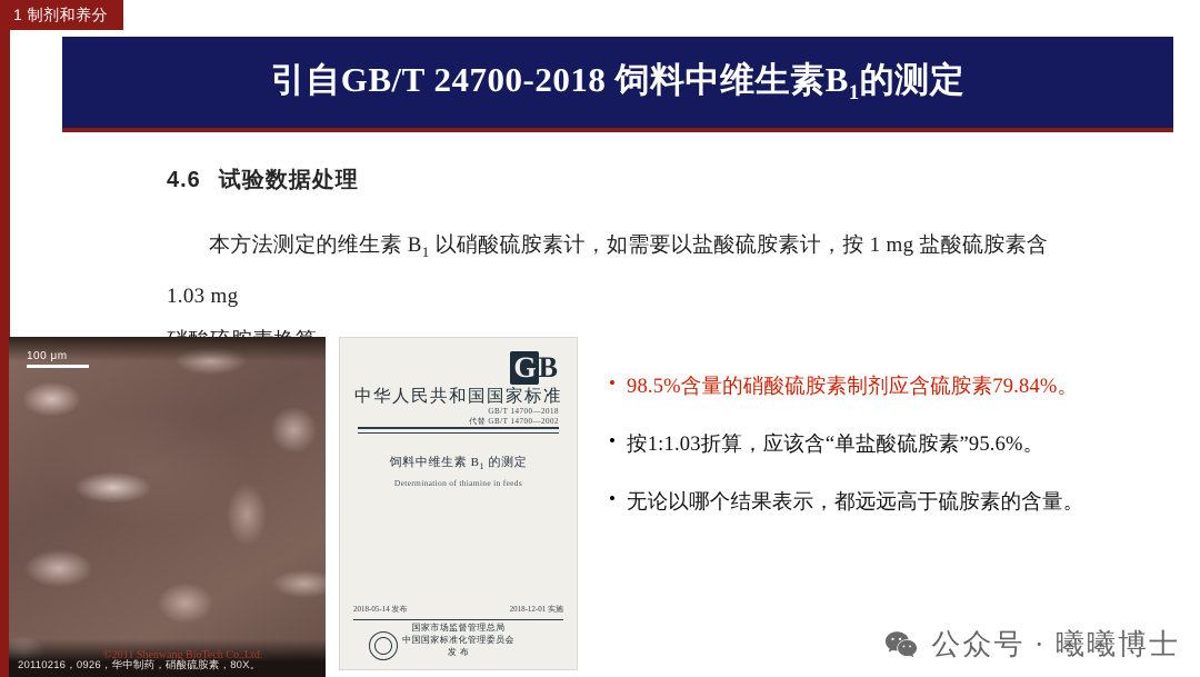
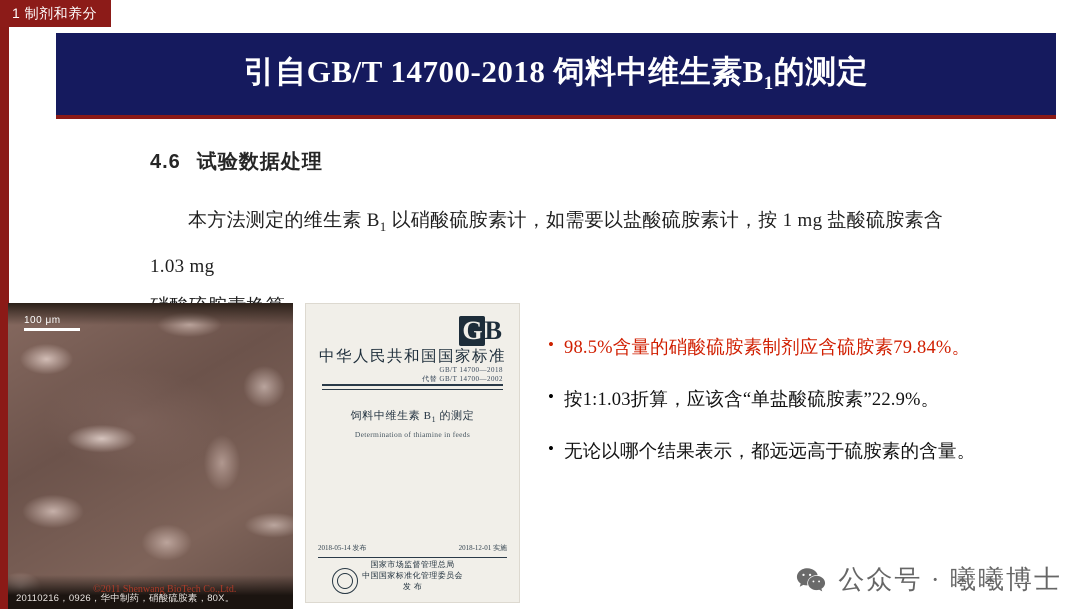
  1 制剂和养分
- 引自GB/T 24700-2018 饲料中维生素B1的测定
+ 引自GB/T 14700-2018 饲料中维生素B1的测定
  4.6 试验数据处理
  本方法测定的维生素 B1 以硝酸硫胺素计，如需要以盐酸硫胺素计，按 1 mg 盐酸硫胺素含 1.03 mg
  100 μm
  ©2011 Shenwang BioTech Co.,Ltd.
  20110216，0926，华中制药，硝酸硫胺素，80X。
  GB
  中华人民共和国国家标准
  GB/T 14700—2018
  代替 GB/T 14700—2002
  饲料中维生素 B1 的测定
  Determination of thiamine in feeds
  2018-05-14 发布
  2018-12-01 实施
  国家市场监督管理总局
  中国国家标准化管理委员会
  发 布
  •
  98.5%含量的硝酸硫胺素制剂应含硫胺素79.84%。
  •
- 按1:1.03折算，应该含“单盐酸硫胺素”95.6%。
+ 按1:1.03折算，应该含“单盐酸硫胺素”22.9%。
  •
  无论以哪个结果表示，都远远高于硫胺素的含量。
  公众号 · 曦曦博士
